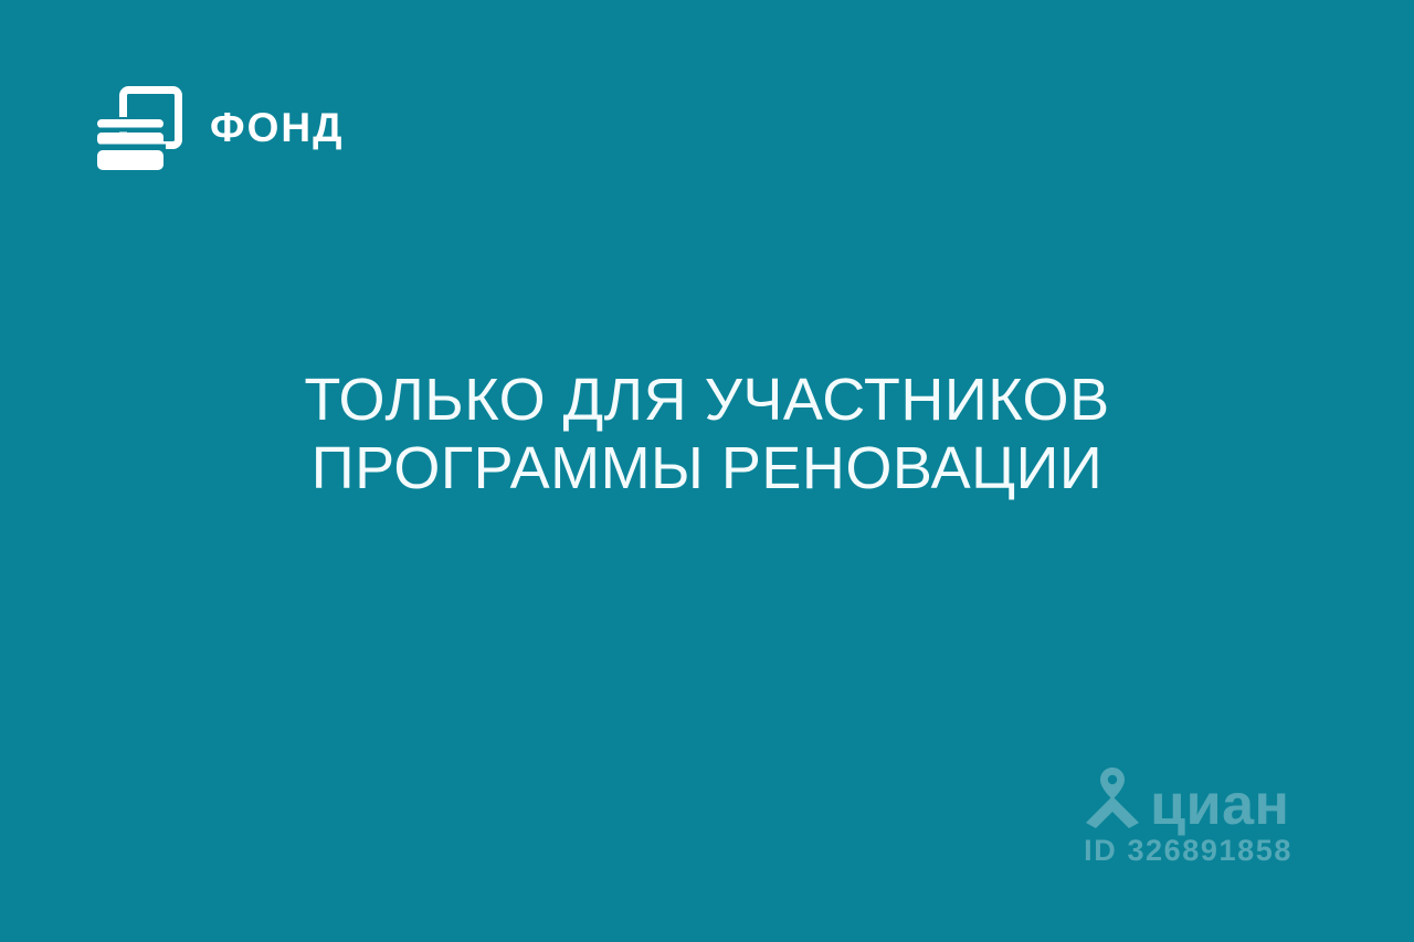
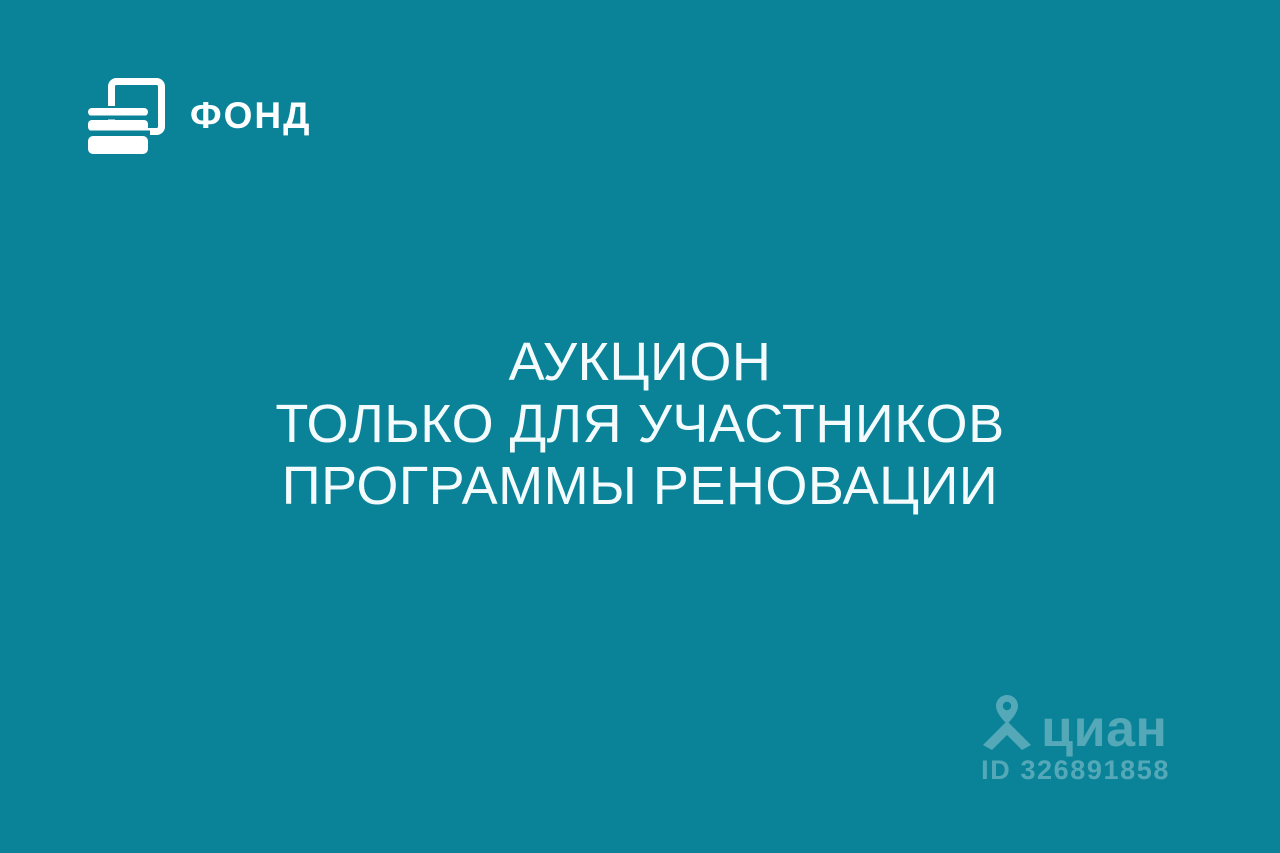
  ФОНД
+ АУКЦИОН
  ТОЛЬКО ДЛЯ УЧАСТНИКОВ
  ПРОГРАММЫ РЕНОВАЦИИ
  циан
  ID 326891858
